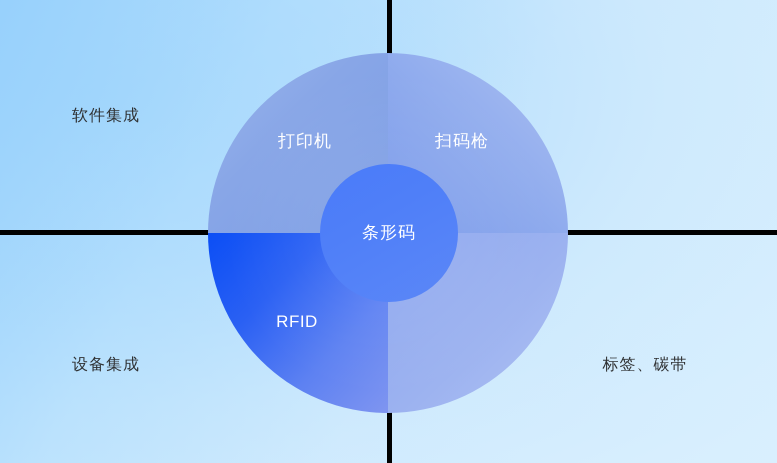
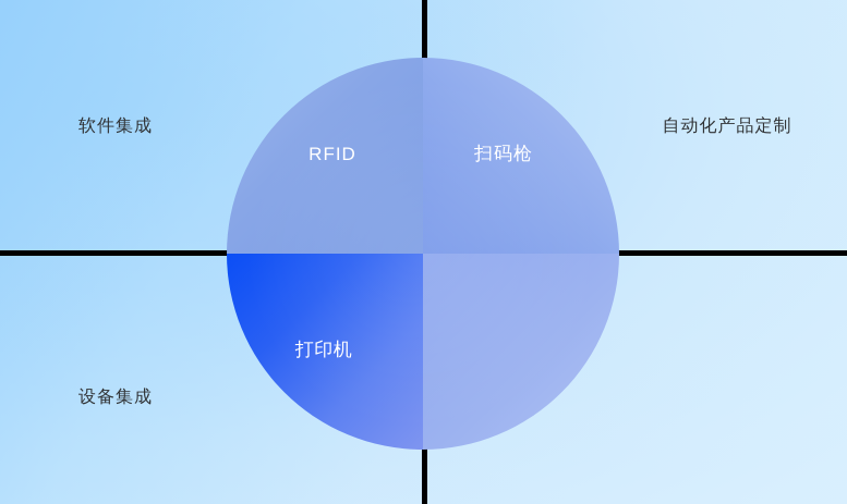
- 打印机
+ RFID
  扫码枪
- RFID
+ 打印机
- 条形码
  软件集成
+ 自动化产品定制
  设备集成
- 标签、碳带
